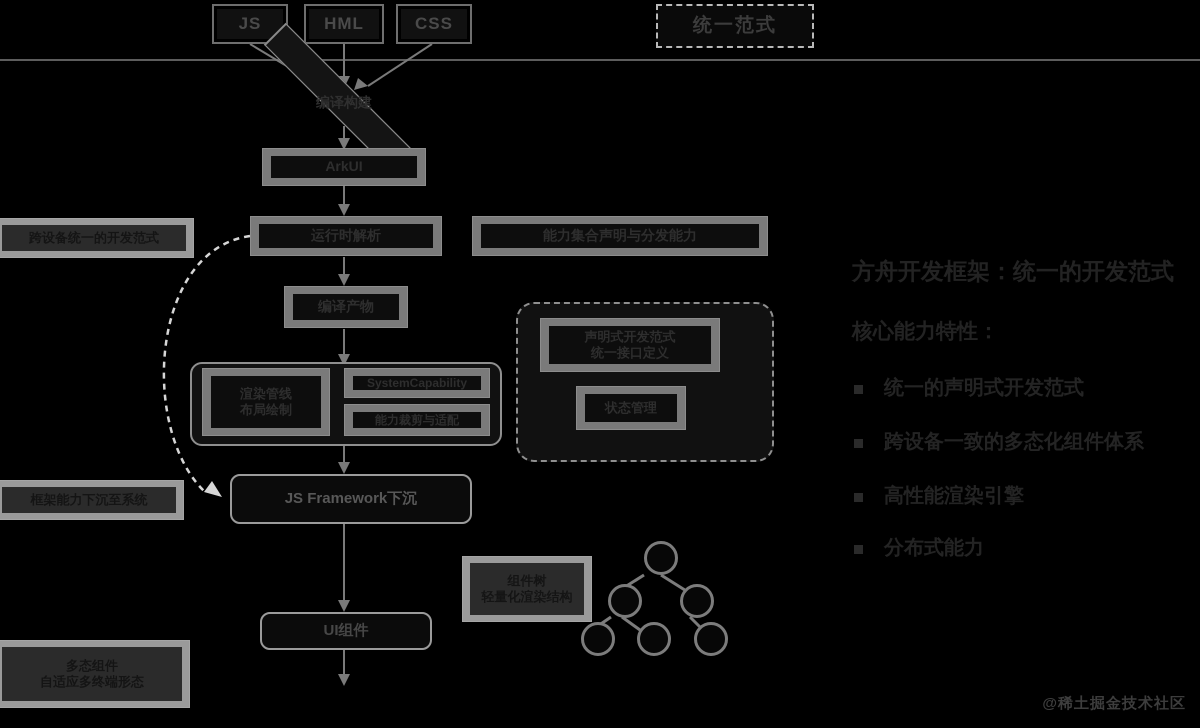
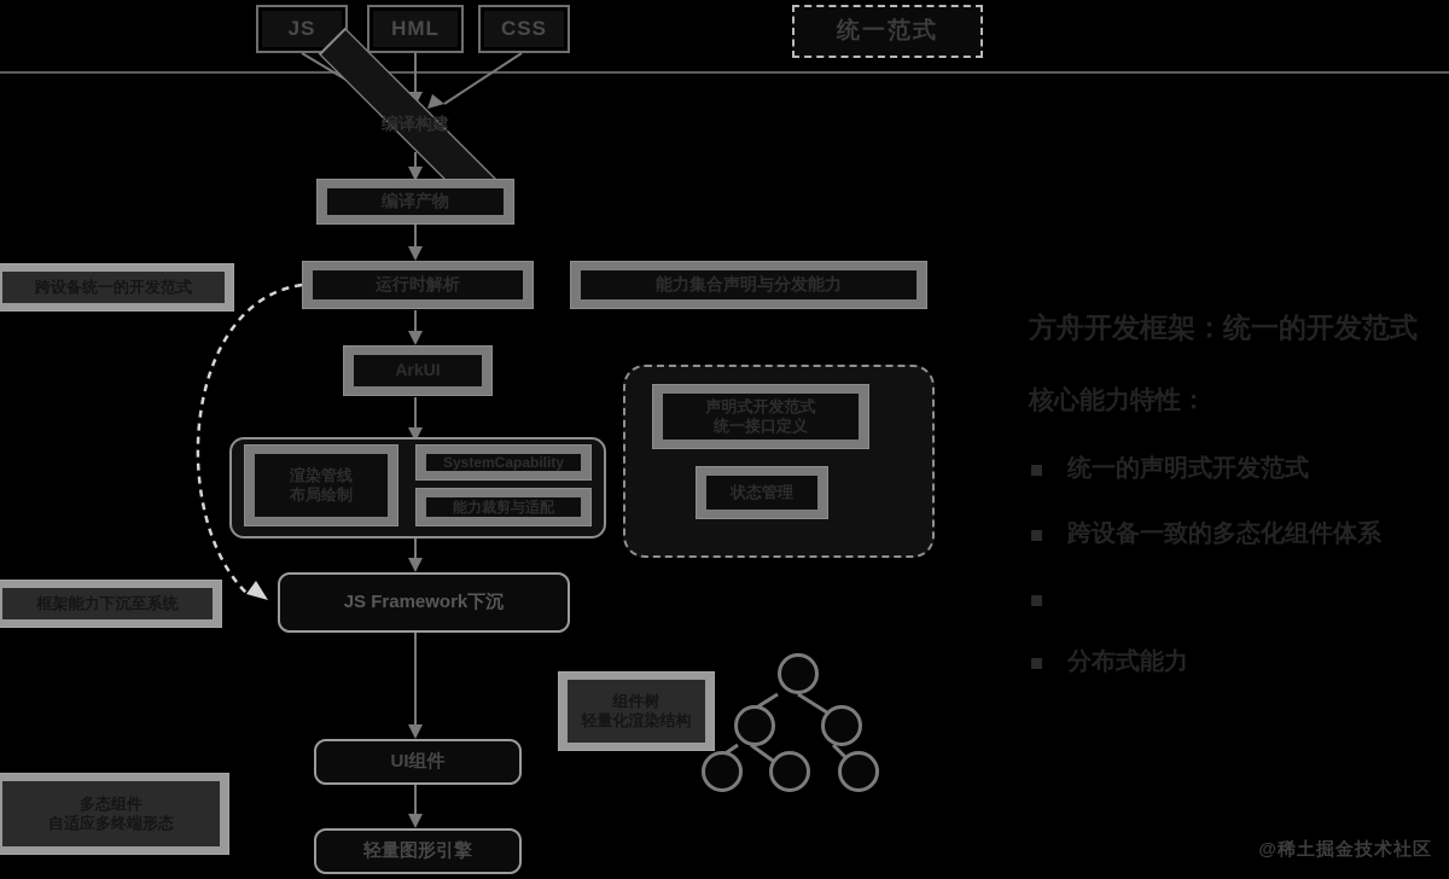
  JS
  HML
  CSS
  统一范式
  编译构建
- ArkUI
+ 编译产物
  运行时解析
  能力集合声明与分发能力
- 编译产物
+ ArkUI
  渲染管线
  布局绘制
  SystemCapability
  能力裁剪与适配
  声明式开发范式
  统一接口定义
  状态管理
  JS Framework下沉
  UI组件
+ 轻量图形引擎
  方舟开发框架：统一的开发范式
  核心能力特性：
  统一的声明式开发范式
  跨设备一致的多态化组件体系
- 高性能渲染引擎
  分布式能力
  @稀土掘金技术社区
